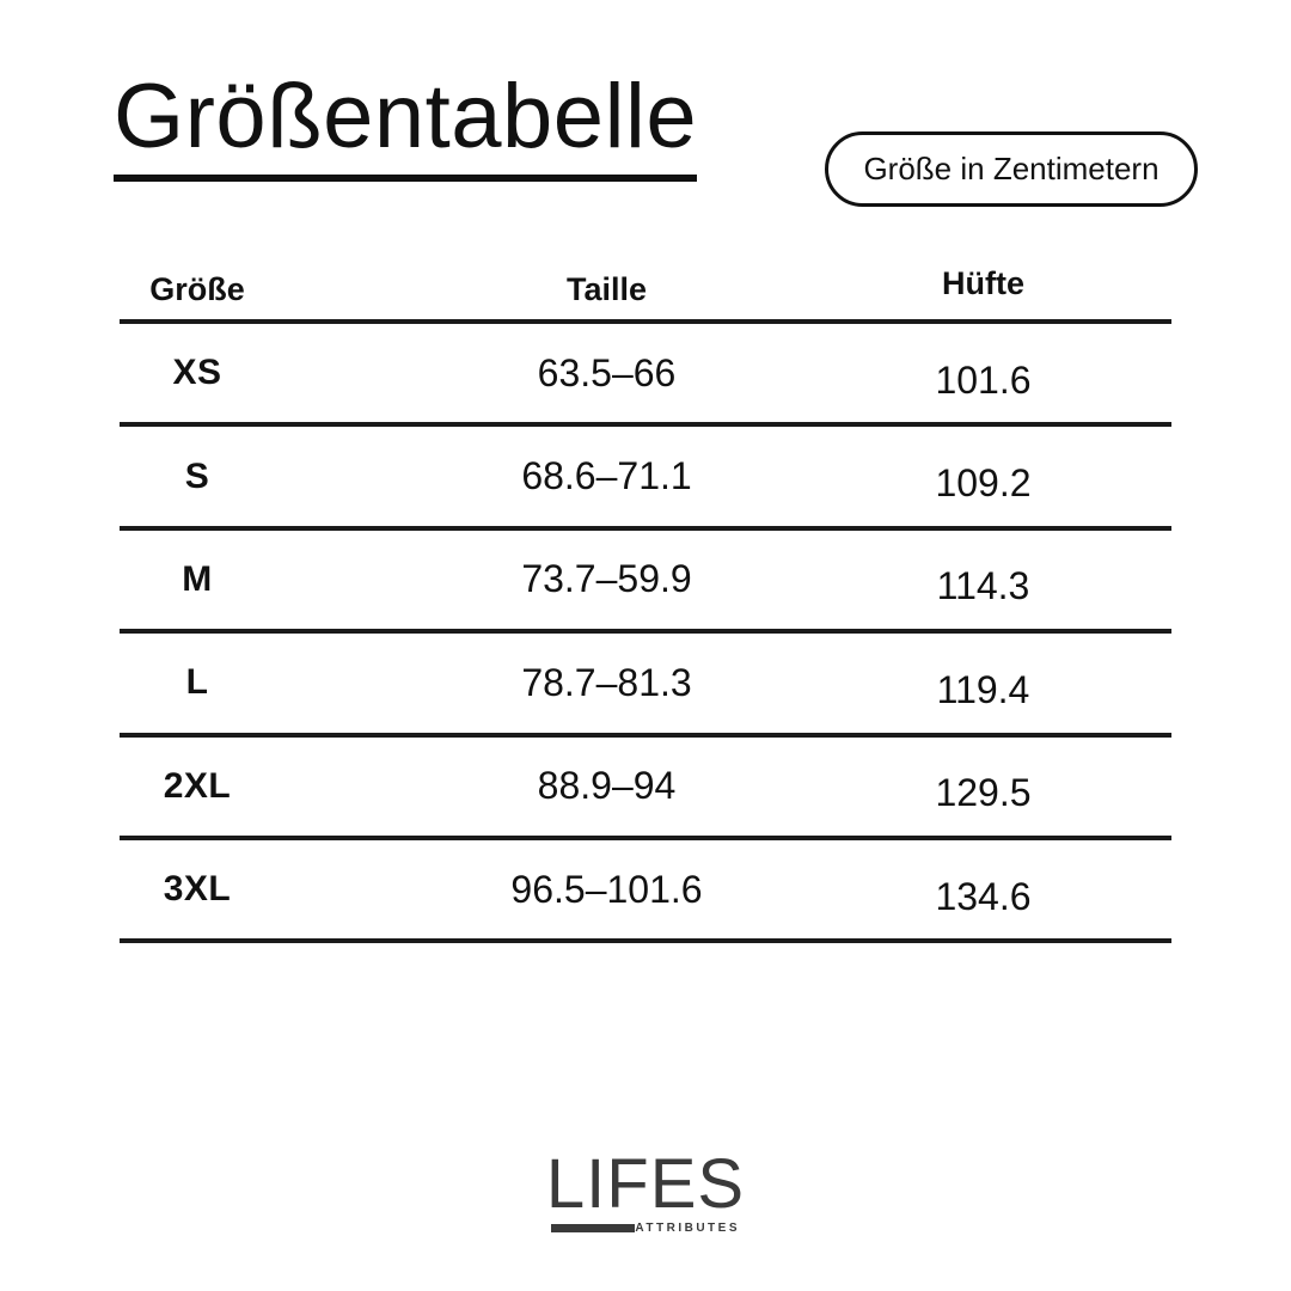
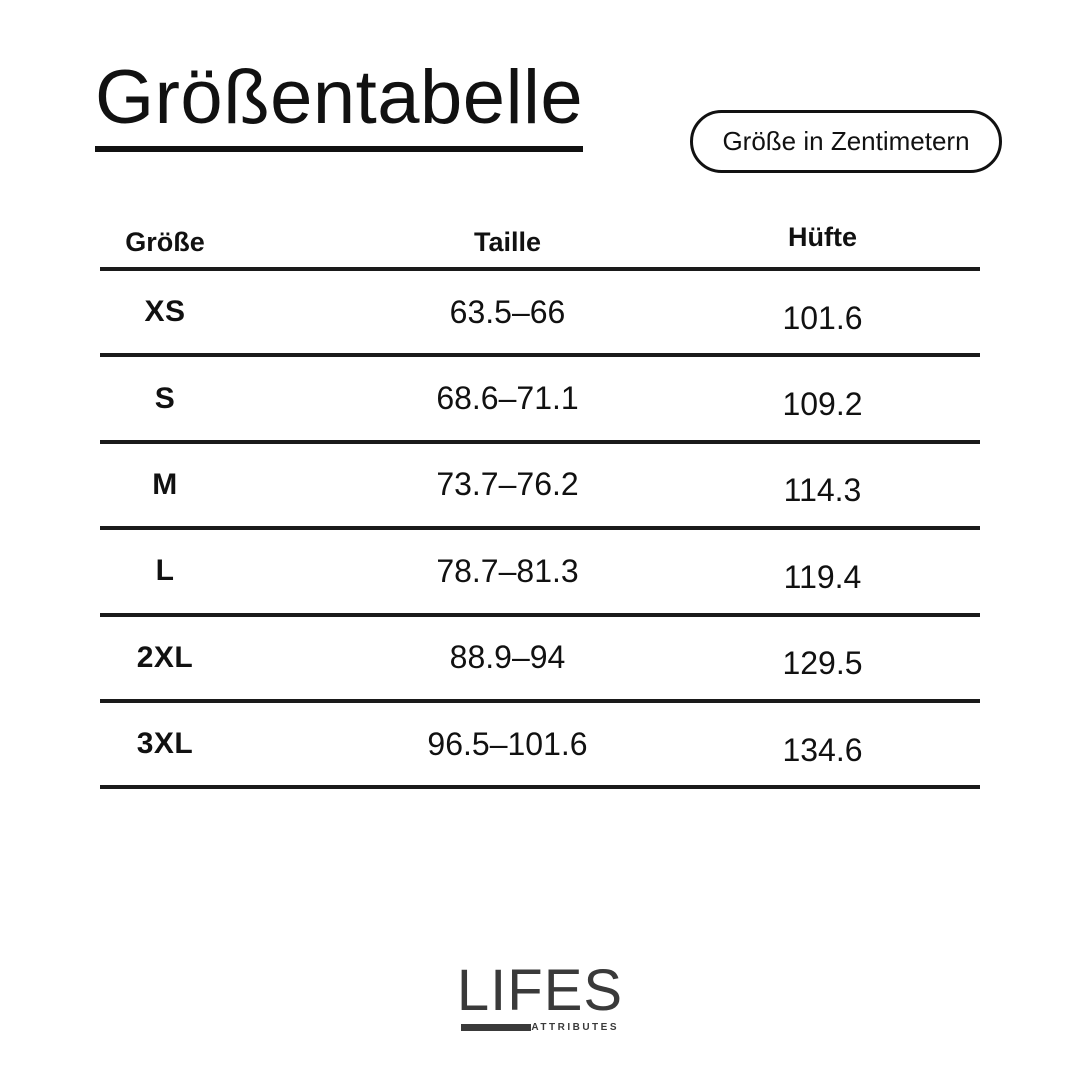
  Größentabelle
  Größe in Zentimetern
  Größe
  Taille
  Hüfte
  XS
  63.5–66
  101.6
  S
  68.6–71.1
  109.2
  M
- 73.7–59.9
+ 73.7–76.2
  114.3
  L
  78.7–81.3
  119.4
  2XL
  88.9–94
  129.5
  3XL
  96.5–101.6
  134.6
  LIFES
  ATTRIBUTES
